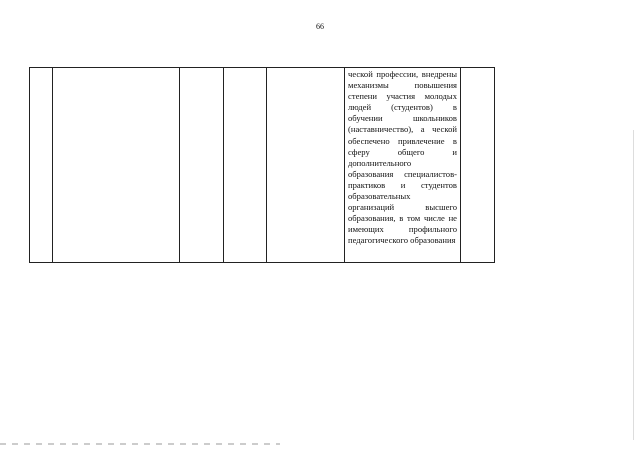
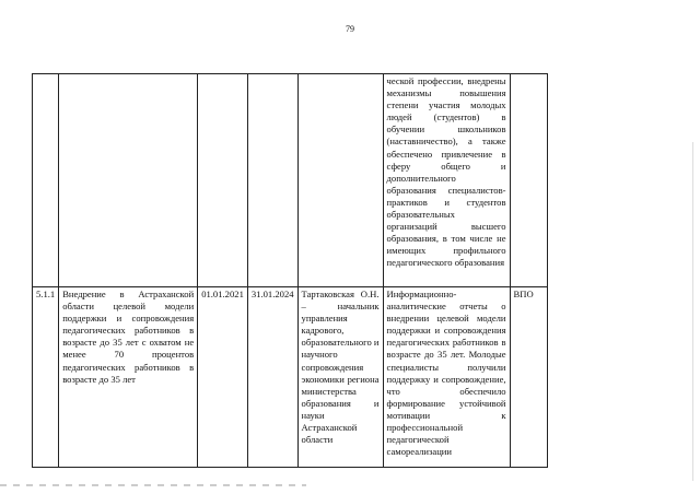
- 66
+ 79
- 					ческой профессии, внедрены механизмы повышения степени участия молодых людей (студентов) в обучении школьников (наставничество), а ческой обеспечено привлечение в сферу общего и дополнительного образования специалистов-практиков и студентов образовательных организаций высшего образования, в том числе не имеющих профильного педагогического образования
+ 					ческой профессии, внедрены механизмы повышения степени участия молодых людей (студентов) в обучении школьников (наставничество), а также обеспечено привлечение в сферу общего и дополнительного образования специалистов-практиков и студентов образовательных организаций высшего образования, в том числе не имеющих профильного педагогического образования
+ 5.1.1	Внедрение в Астраханской области целевой модели поддержки и сопровождения педагогических работников в возрасте до 35 лет с охватом не менее 70 процентов педагогических работников в возрасте до 35 лет	01.01.2021	31.01.2024	Тартаковская О.Н. – начальник управления кадрового, образовательного и научного сопровождения экономики региона министерства образования и науки Астраханской области	Информационно-аналитические отчеты о внедрении целевой модели поддержки и сопровождения педагогических работников в возрасте до 35 лет. Молодые специалисты получили поддержку и сопровождение, что обеспечило формирование устойчивой мотивации к профессиональной педагогической самореализации	ВПО
